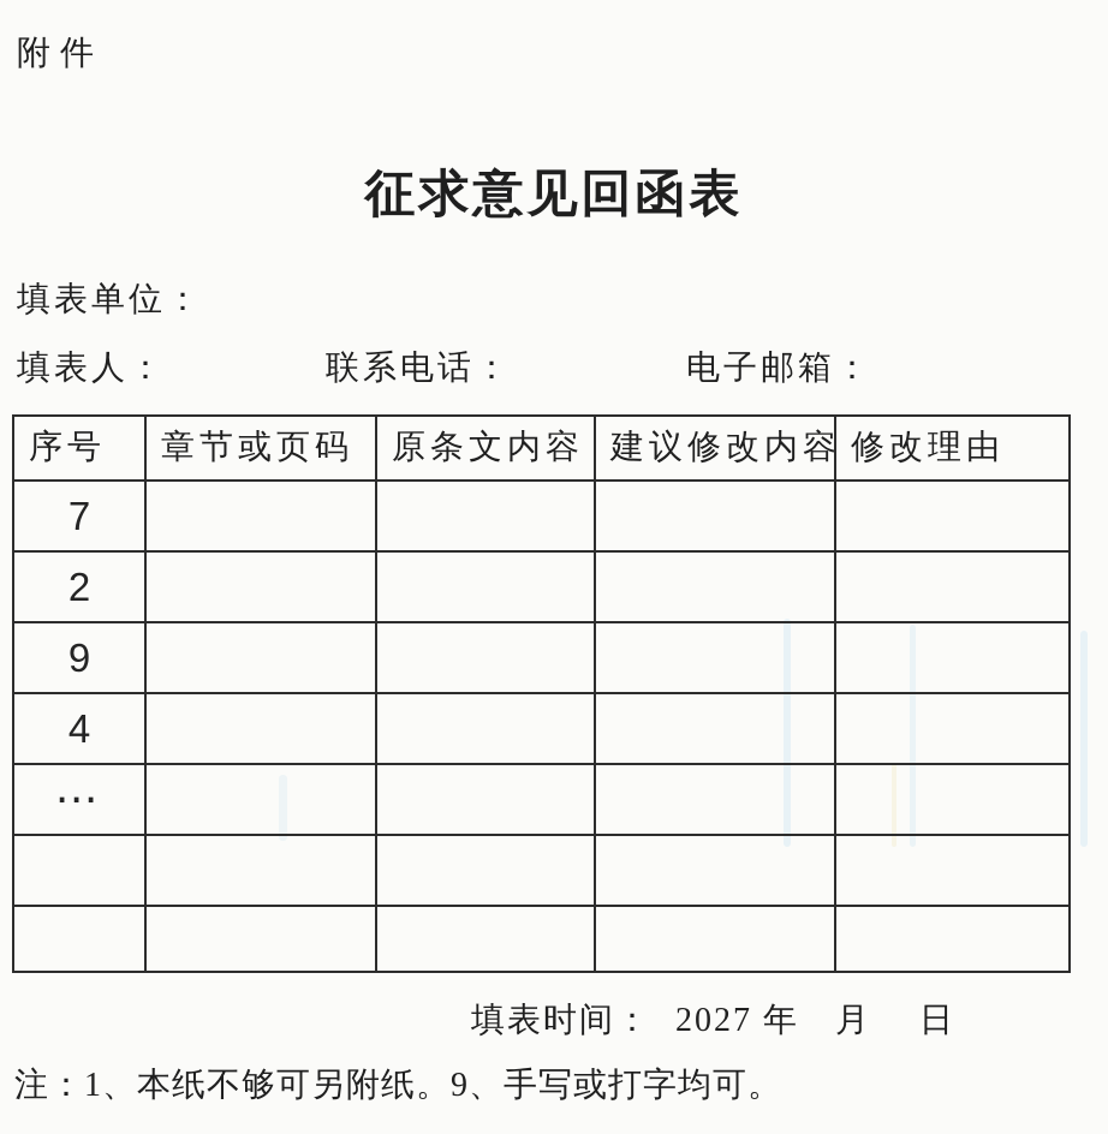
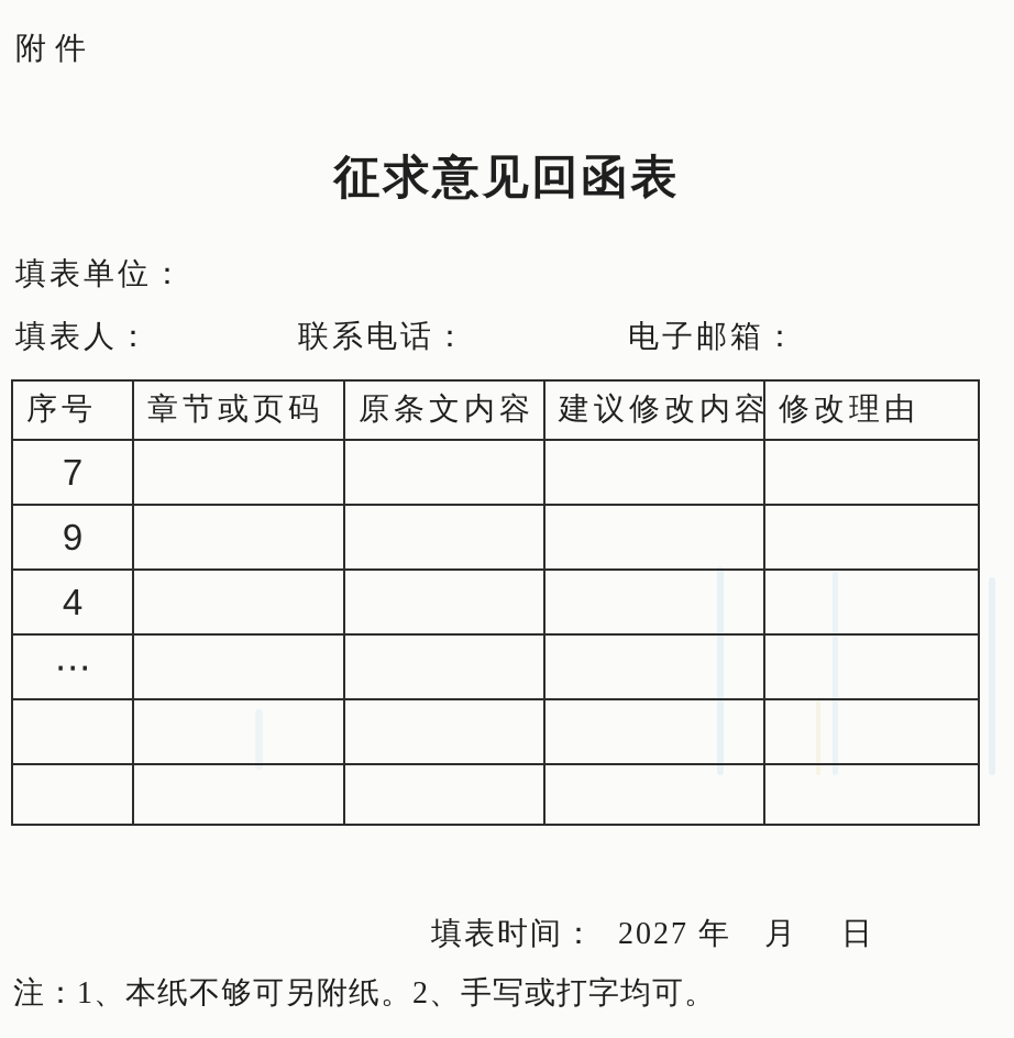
  附件
  征求意见回函表
  填表单位：
  填表人：
  联系电话：
  电子邮箱：
  序号	章节或页码	原条文内容	建议修改内容	修改理由
  7
- 2
  9
  4
  ⋯
  填表时间： 2027 年 月 日
- 注：1、本纸不够可另附纸。9、手写或打字均可。
+ 注：1、本纸不够可另附纸。2、手写或打字均可。
